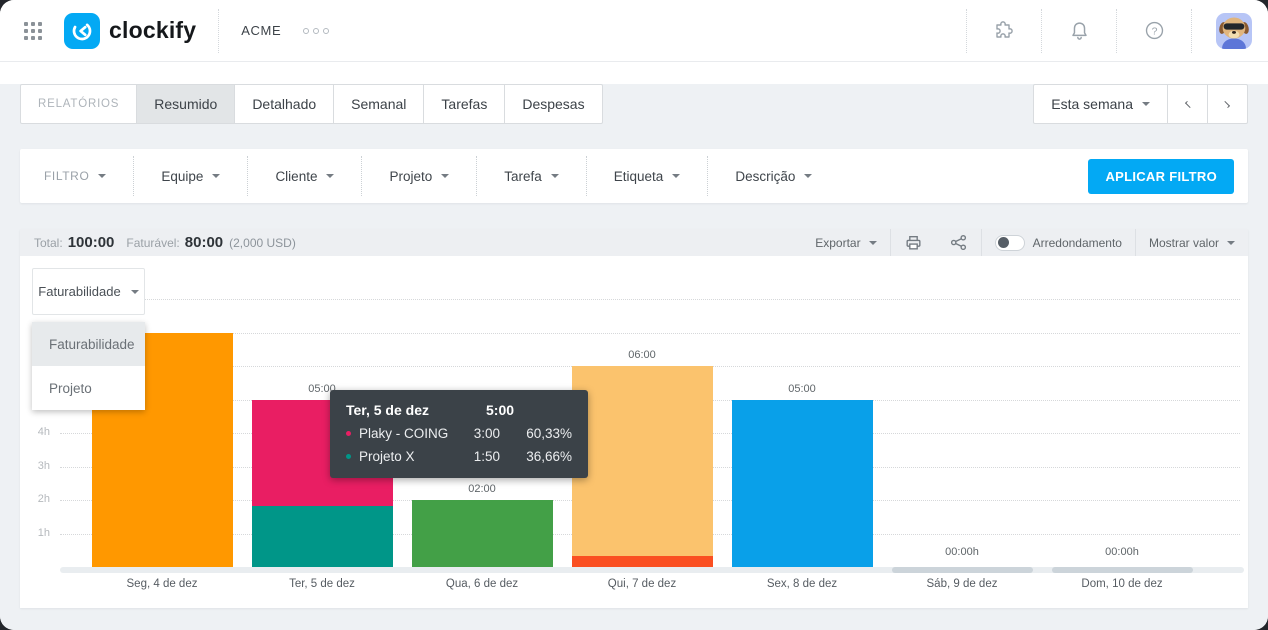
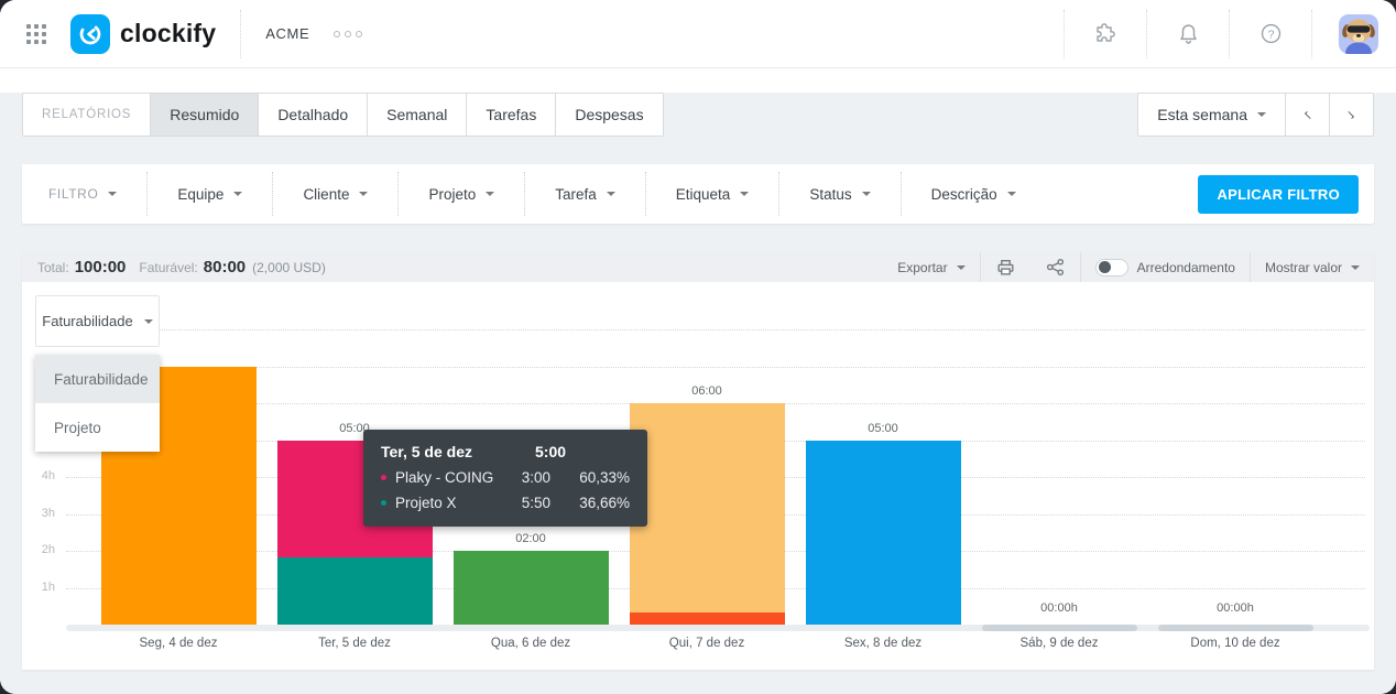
  clockify
  ACME
  ?
  RELATÓRIOS
  Resumido
  Detalhado
  Semanal
  Tarefas
  Despesas
  Esta semana
  FILTRO
  Equipe
  Cliente
  Projeto
  Tarefa
  Etiqueta
+ Status
  Descrição
  APLICAR FILTRO
  Total:
  100:00
  Faturável:
  80:00
  (2,000 USD)
  Exportar
  Arredondamento
  Mostrar valor
  Faturabilidade
  Faturabilidade
  Projeto
  Ter, 5 de dez
  5:00
  Plaky - COING
  3:00
  60,33%
  Projeto X
- 1:50
+ 5:50
  36,66%
  1h
  2h
  3h
  4h
  Seg, 4 de dez
  05:00
  Ter, 5 de dez
  02:00
  Qua, 6 de dez
  06:00
  Qui, 7 de dez
  05:00
  Sex, 8 de dez
  00:00h
  Sáb, 9 de dez
  00:00h
  Dom, 10 de dez
